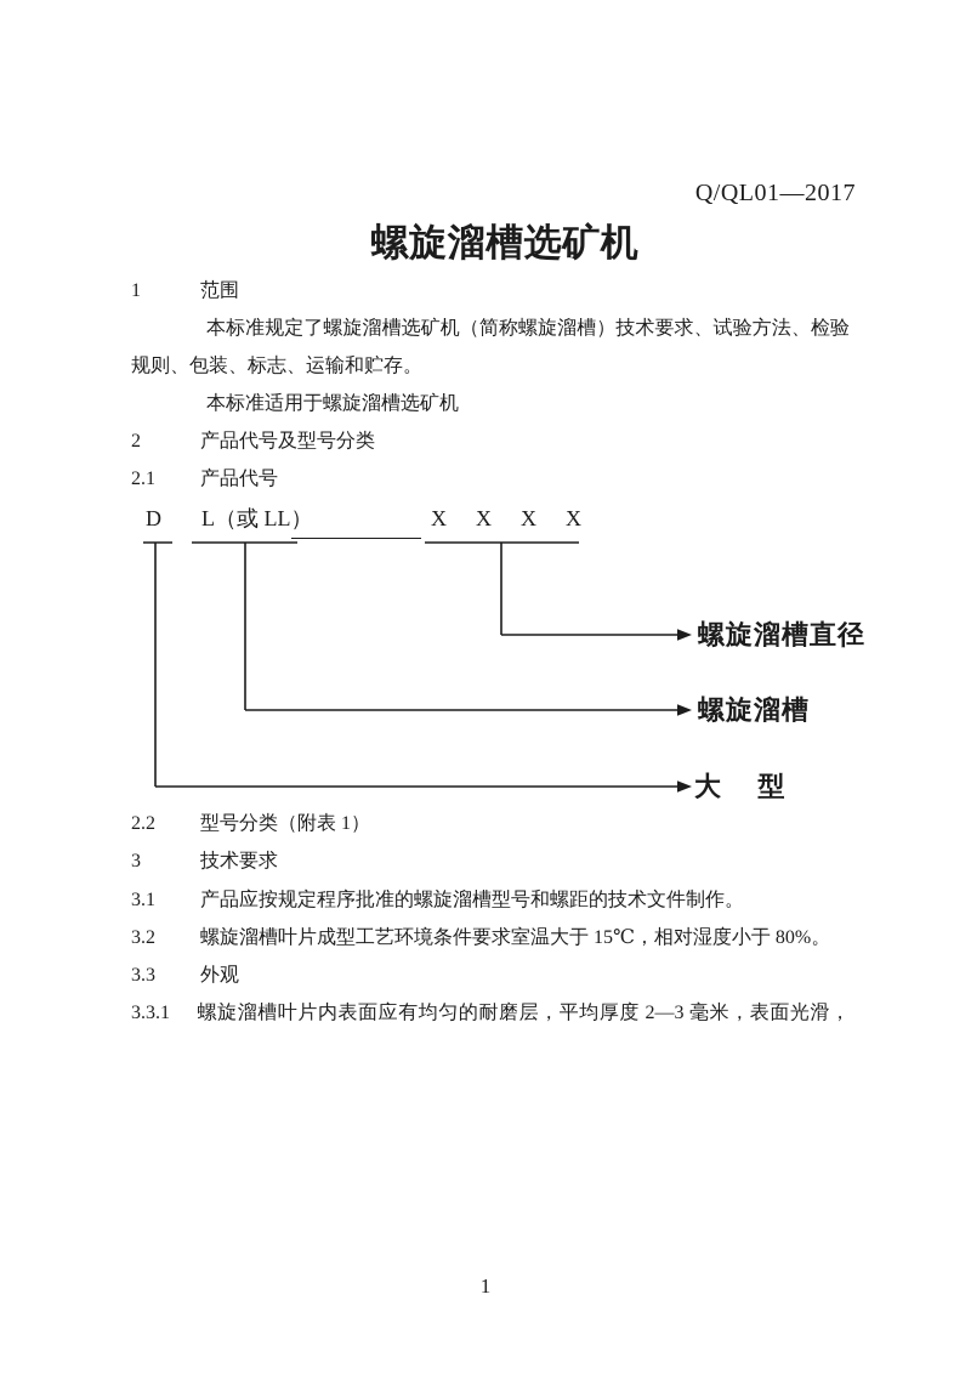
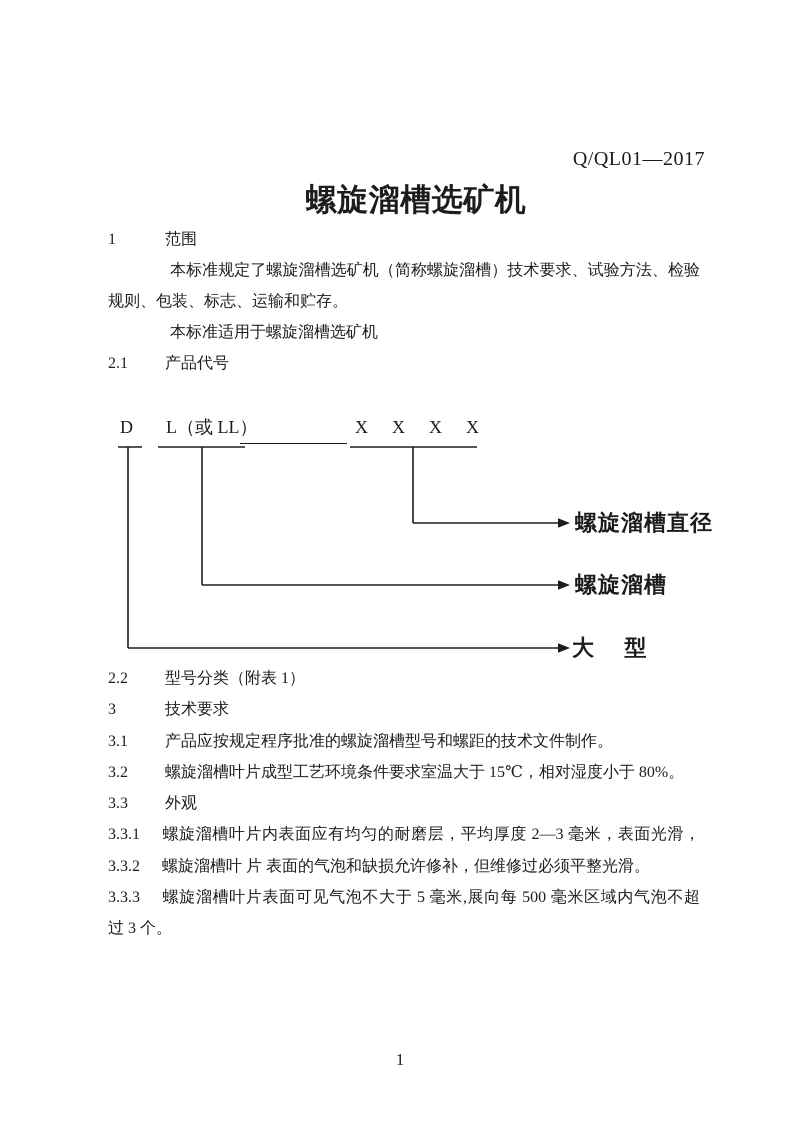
  Q/QL01—2017
  螺旋溜槽选矿机
  1 范围
  本标准规定了螺旋溜槽选矿机（简称螺旋溜槽）技术要求、试验方法、检验
  规则、包装、标志、运输和贮存。
  本标准适用于螺旋溜槽选矿机
- 2 产品代号及型号分类
  2.1 产品代号
  D
  L（或 LL）
  X X X X
  螺旋溜槽直径
  螺旋溜槽
  大 型
  2.2 型号分类（附表 1）
  3 技术要求
  3.1 产品应按规定程序批准的螺旋溜槽型号和螺距的技术文件制作。
  3.2 螺旋溜槽叶片成型工艺环境条件要求室温大于 15℃，相对湿度小于 80%。
  3.3 外观
  3.3.1 螺旋溜槽叶片内表面应有均匀的耐磨层，平均厚度 2—3 毫米，表面光滑，
+ 3.3.2 螺旋溜槽叶 片 表面的气泡和缺损允许修补，但维修过必须平整光滑。
+ 3.3.3 螺旋溜槽叶片表面可见气泡不大于 5 毫米,展向每 500 毫米区域内气泡不超
+ 过 3 个。
  1
